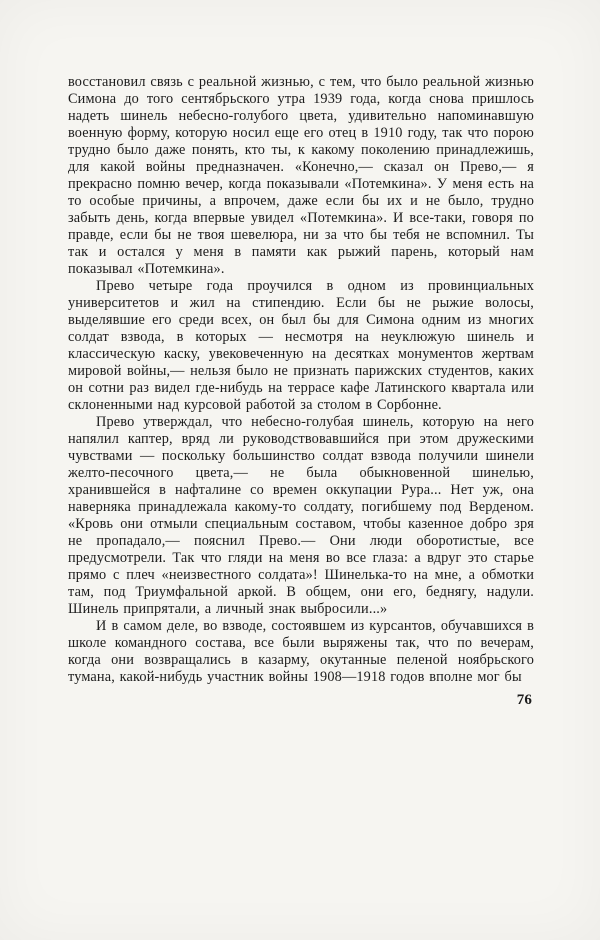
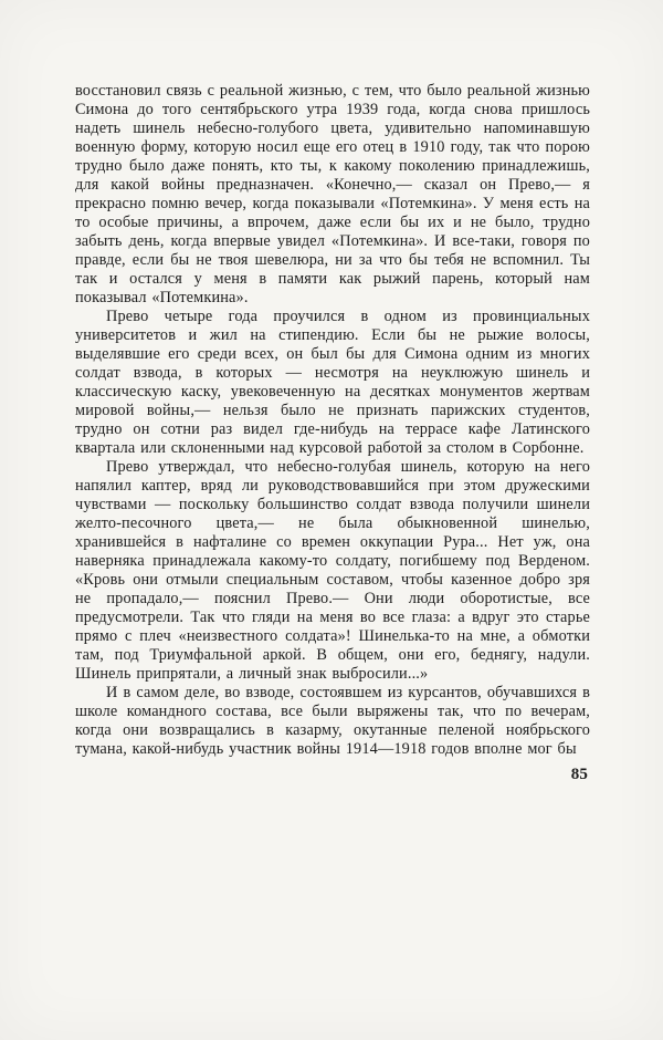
  восстановил связь с реальной жизнью, с тем, что было реальной жизнью Симона до того сентябрьского утра 1939 года, когда снова пришлось надеть шинель небесно-голубого цвета, удивительно напоминавшую военную форму, которую носил еще его отец в 1910 году, так что порою трудно было даже понять, кто ты, к какому поколению принадлежишь, для какой войны предназначен. «Конечно,— сказал он Прево,— я прекрасно помню вечер, когда показывали «Потемкина». У меня есть на то особые причины, а впрочем, даже если бы их и не было, трудно забыть день, когда впервые увидел «Потемкина». И все-таки, говоря по правде, если бы не твоя шевелюра, ни за что бы тебя не вспомнил. Ты так и остался у меня в памяти как рыжий парень, который нам показывал «Потемкина».
- Прево четыре года проучился в одном из провинциальных университетов и жил на стипендию. Если бы не рыжие волосы, выделявшие его среди всех, он был бы для Симона одним из многих солдат взвода, в которых — несмотря на неуклюжую шинель и классическую каску, увековеченную на десятках монументов жертвам мировой войны,— нельзя было не признать парижских студентов, каких он сотни раз видел где-нибудь на террасе кафе Латинского квартала или склоненными над курсовой работой за столом в Сорбонне.
+ Прево четыре года проучился в одном из провинциальных университетов и жил на стипендию. Если бы не рыжие волосы, выделявшие его среди всех, он был бы для Симона одним из многих солдат взвода, в которых — несмотря на неуклюжую шинель и классическую каску, увековеченную на десятках монументов жертвам мировой войны,— нельзя было не признать парижских студентов, трудно он сотни раз видел где-нибудь на террасе кафе Латинского квартала или склоненными над курсовой работой за столом в Сорбонне.
  Прево утверждал, что небесно-голубая шинель, которую на него напялил каптер, вряд ли руководствовавшийся при этом дружескими чувствами — поскольку большинство солдат взвода получили шинели желто-песочного цвета,— не была обыкновенной шинелью, хранившейся в нафталине со времен оккупации Рура... Нет уж, она наверняка принадлежала какому-то солдату, погибшему под Верденом. «Кровь они отмыли специальным составом, чтобы казенное добро зря не пропадало,— пояснил Прево.— Они люди оборотистые, все предусмотрели. Так что гляди на меня во все глаза: а вдруг это старье прямо с плеч «неизвестного солдата»! Шинелька-то на мне, а обмотки там, под Триумфальной аркой. В общем, они его, беднягу, надули. Шинель припрятали, а личный знак выбросили...»
- И в самом деле, во взводе, состоявшем из курсантов, обучавшихся в школе командного состава, все были выряжены так, что по вечерам, когда они возвращались в казарму, окутанные пеленой ноябрьского тумана, какой-нибудь участник войны 1908—1918 годов вполне мог бы
+ И в самом деле, во взводе, состоявшем из курсантов, обучавшихся в школе командного состава, все были выряжены так, что по вечерам, когда они возвращались в казарму, окутанные пеленой ноябрьского тумана, какой-нибудь участник войны 1914—1918 годов вполне мог бы
- 76
+ 85
